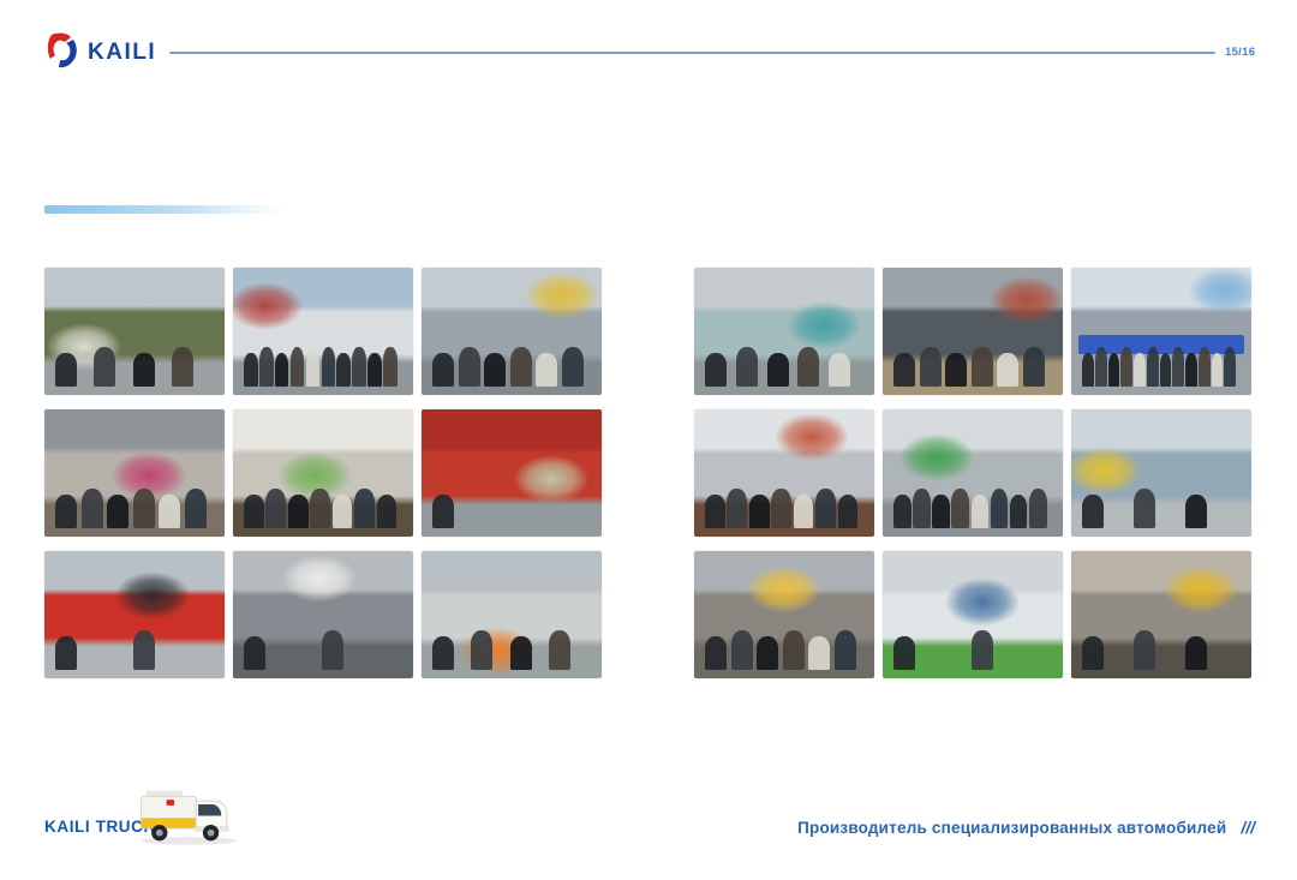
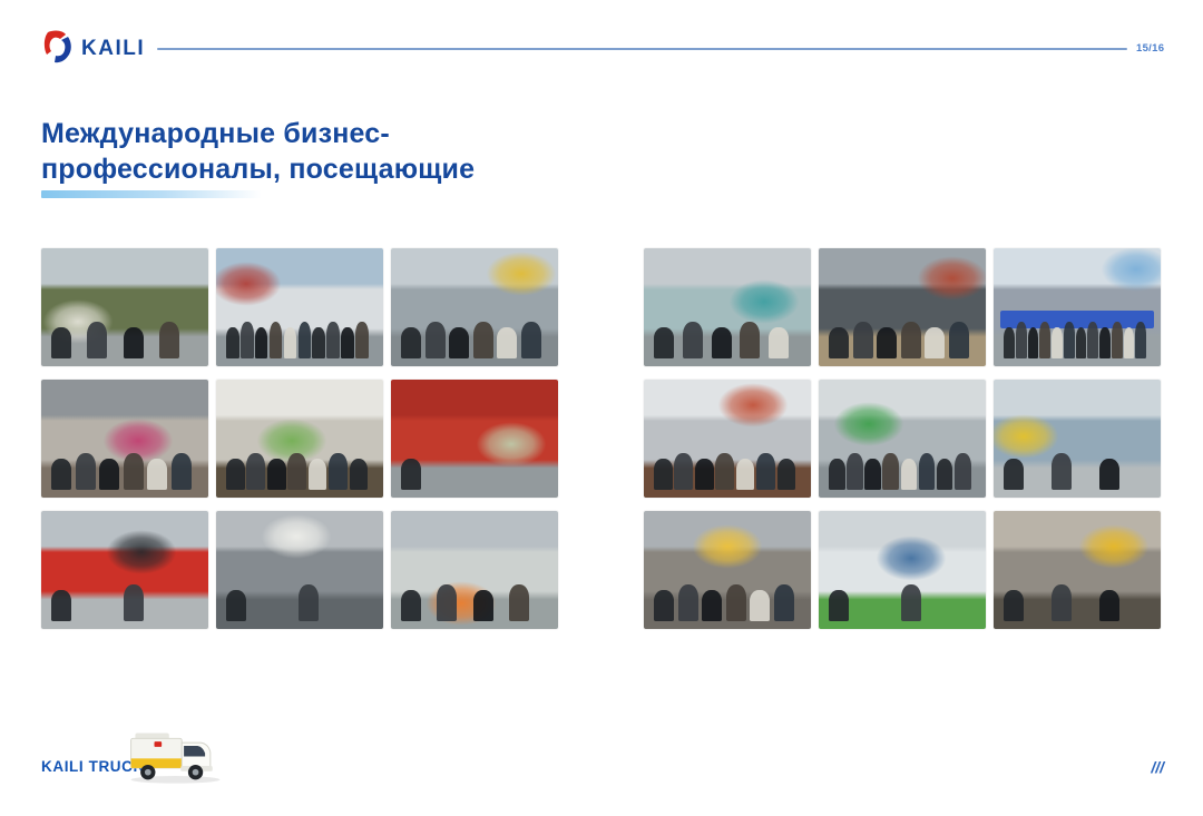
  KAILI
  15/16
+ Международные бизнес-
+ профессионалы, посещающие
  KAILI TRUC
- Производитель специализированных автомобилей
  ///
